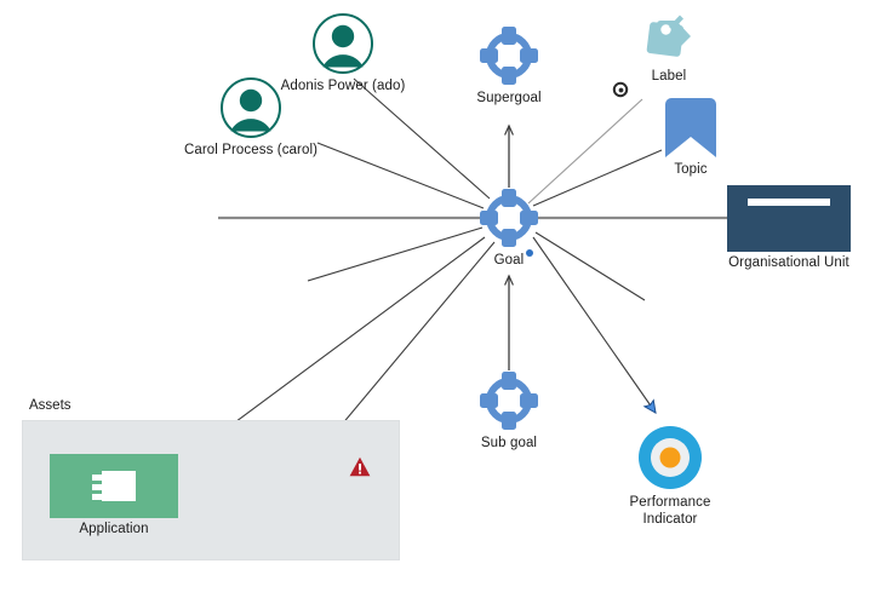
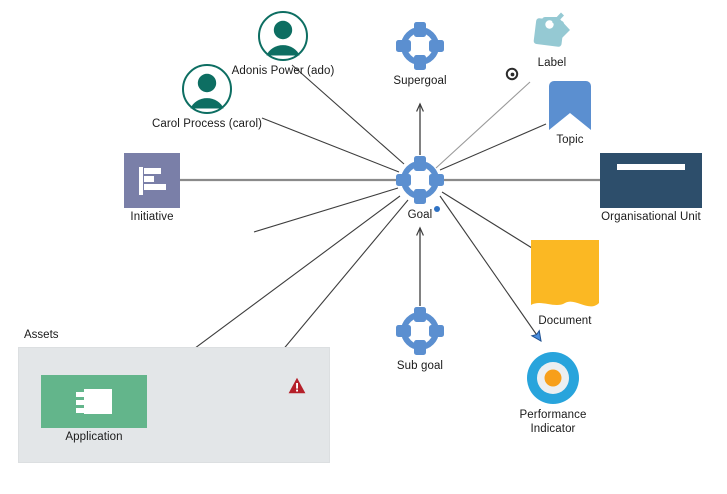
  Assets
  Supergoal
  Goal
  Sub goal
  Adonis Power (ado)
  Carol Process (carol)
  Label
  Topic
  Organisational Unit
+ Initiative
+ Document
  Performance
  Indicator
  Application
